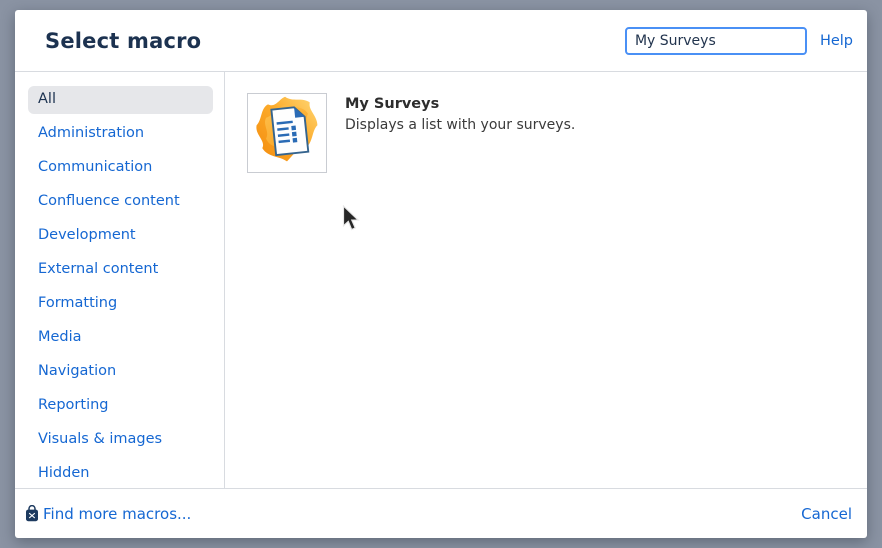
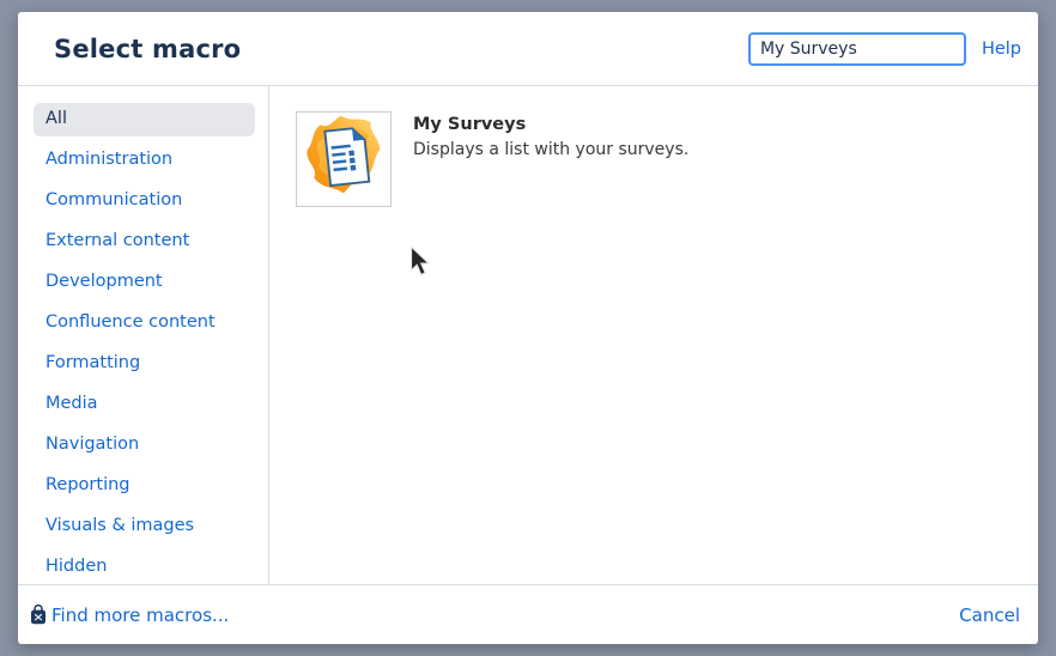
  Select macro
  My Surveys
  Help
  All
  Administration
  Communication
- Confluence content
+ External content
  Development
- External content
+ Confluence content
  Formatting
  Media
  Navigation
  Reporting
  Visuals & images
  Hidden
  My Surveys
  Displays a list with your surveys.
  Find more macros...
  Cancel
